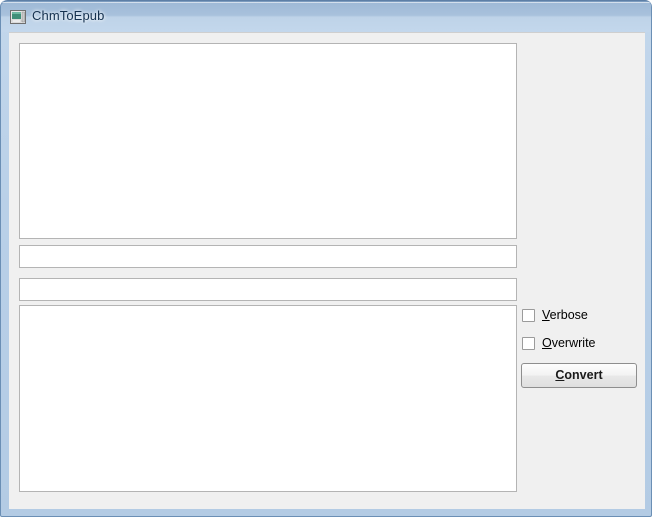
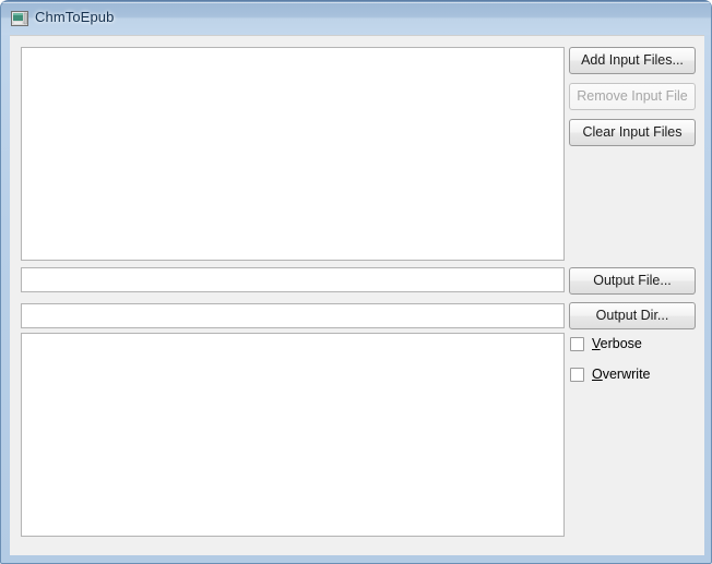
  ChmToEpub
+ Add Input Files...
+ Remove Input File
+ Clear Input Files
+ Output File...
+ Output Dir...
  Verbose
  Overwrite
- Convert
